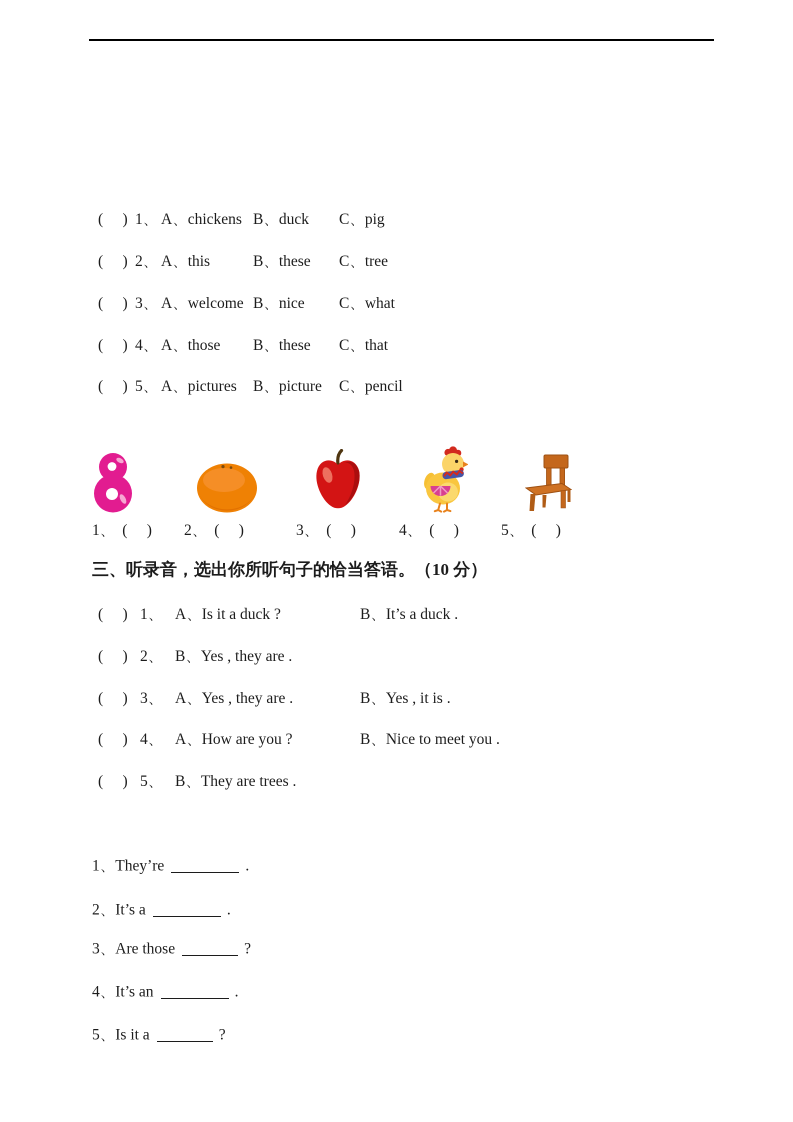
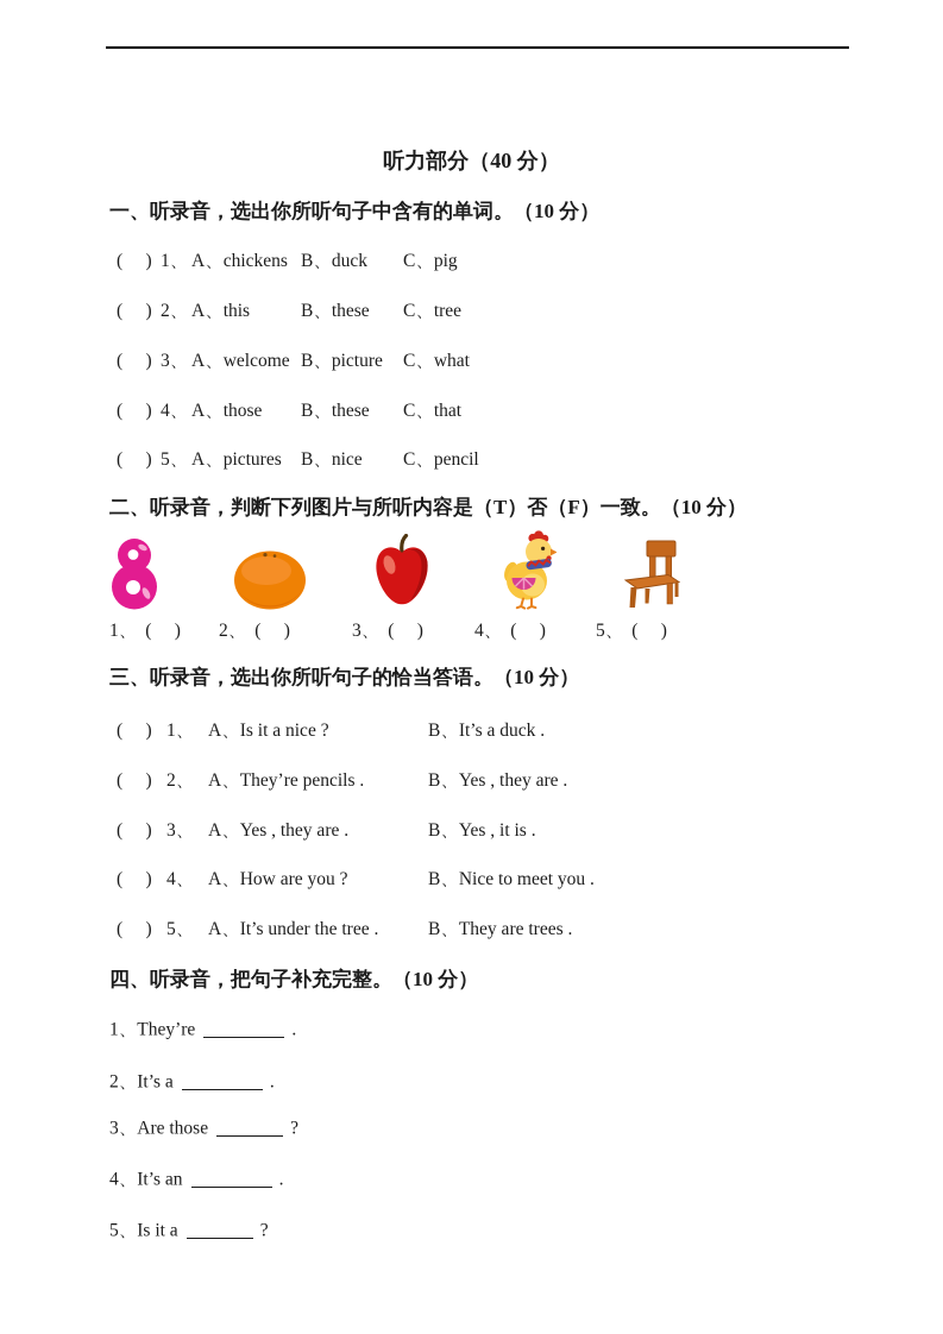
+ 听力部分（40 分）
+ 一、听录音，选出你所听句子中含有的单词。（10 分）
  ( )
  1、
  A、chickens
  B、duck
  C、pig
  ( )
  2、
  A、this
  B、these
  C、tree
  ( )
  3、
  A、welcome
- B、nice
+ B、picture
  C、what
  ( )
  4、
  A、those
  B、these
  C、that
  ( )
  5、
  A、pictures
- B、picture
+ B、nice
  C、pencil
+ 二、听录音，判断下列图片与所听内容是（T）否（F）一致。（10 分）
  1、 ( ) 2、 ( ) 3、 ( ) 4、 ( ) 5、 ( )
  三、听录音，选出你所听句子的恰当答语。（10 分）
  ( )
  1、
- A、Is it a duck ?
+ A、Is it a nice ?
  B、It’s a duck .
  ( )
  2、
+ A、They’re pencils .
  B、Yes , they are .
  ( )
  3、
  A、Yes , they are .
  B、Yes , it is .
  ( )
  4、
  A、How are you ?
  B、Nice to meet you .
  ( )
  5、
+ A、It’s under the tree .
  B、They are trees .
+ 四、听录音，把句子补充完整。（10 分）
  1、They’re .
  2、It’s a .
  3、Are those ?
  4、It’s an .
  5、Is it a ?
